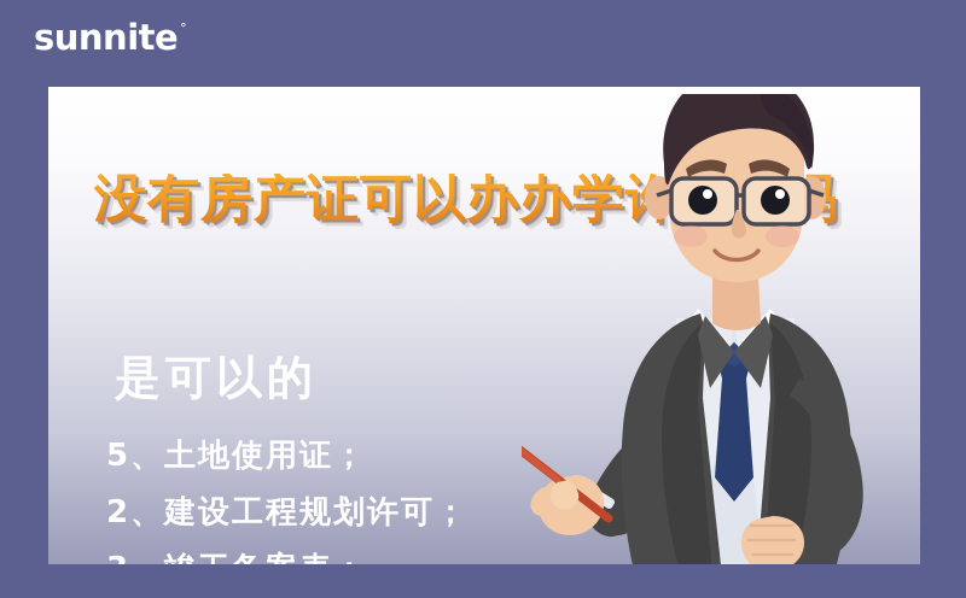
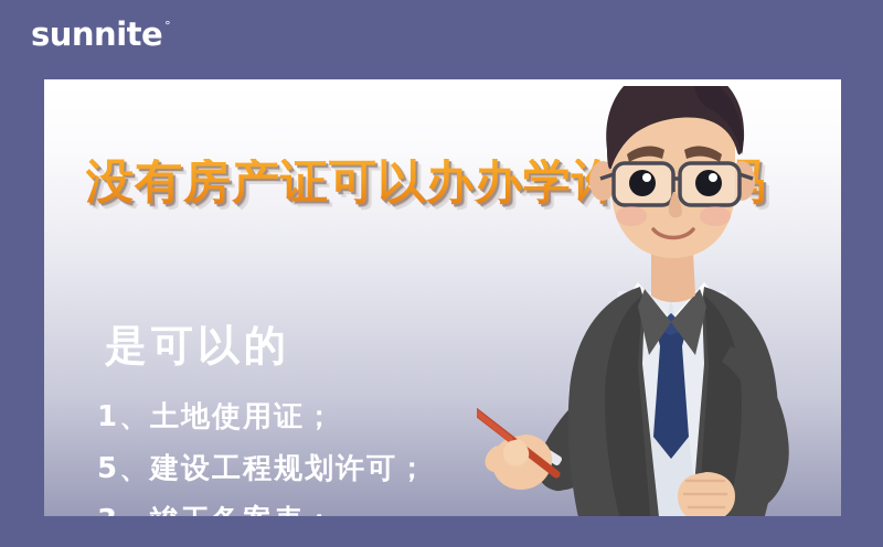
  sunnite
  °
  没有房产证可以办办学
  是可以的
- 5、土地使用证；
+ 1、土地使用证；
- 2、建设工程规划许可；
+ 5、建设工程规划许可；
